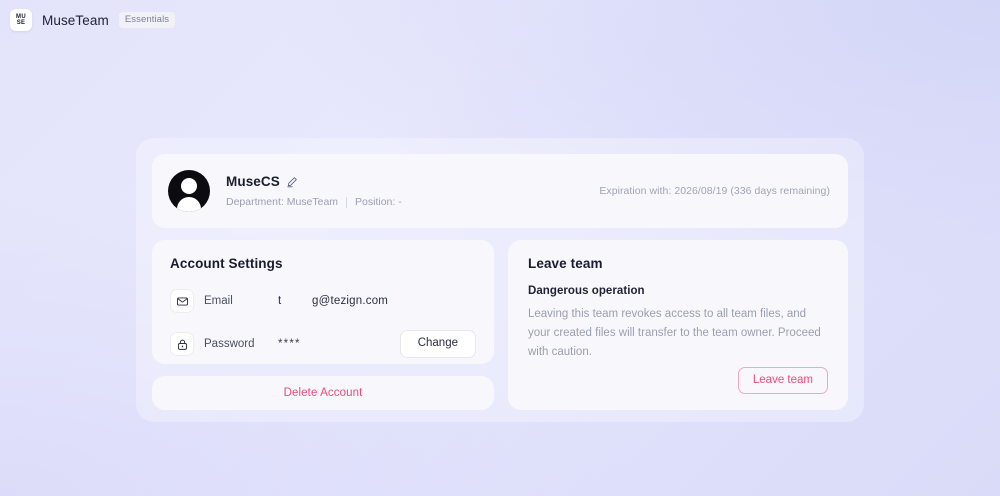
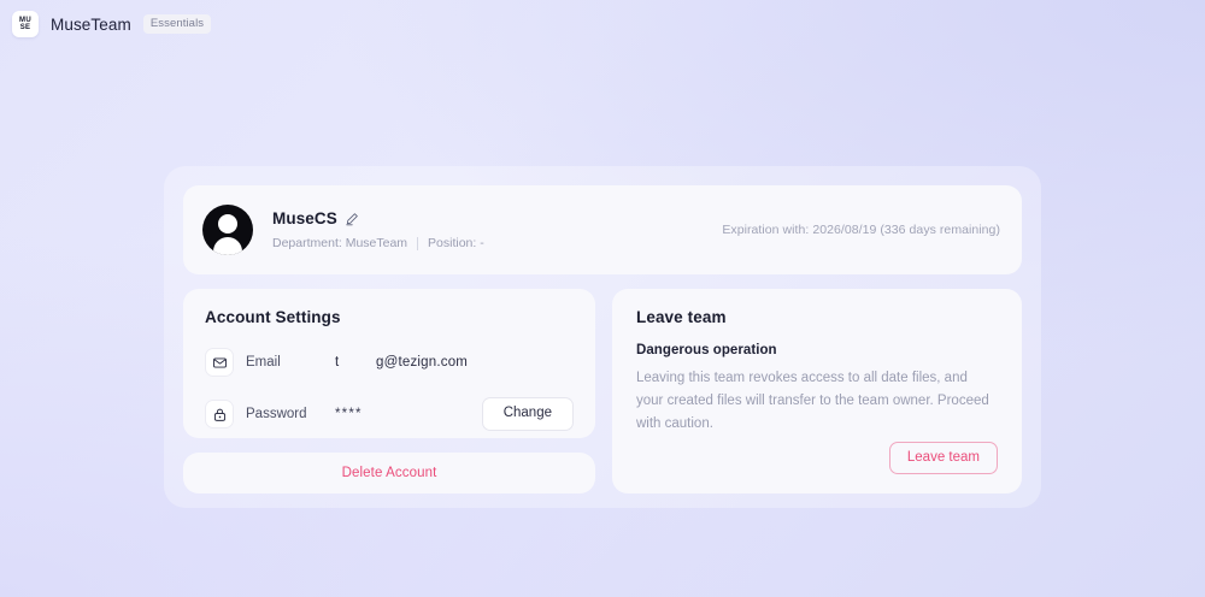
  MuseTeam
  Essentials
  MuseCS
  Department: MuseTeam
  Position: -
  Expiration with: 2026/08/19 (336 days remaining)
  Account Settings
  Email
  t
  g@tezign.com
  Password
  ****
  Change
  Delete Account
  Leave team
  Dangerous operation
- Leaving this team revokes access to all team files, and your created files will transfer to the team owner. Proceed with caution.
+ Leaving this team revokes access to all date files, and your created files will transfer to the team owner. Proceed with caution.
  Leave team
